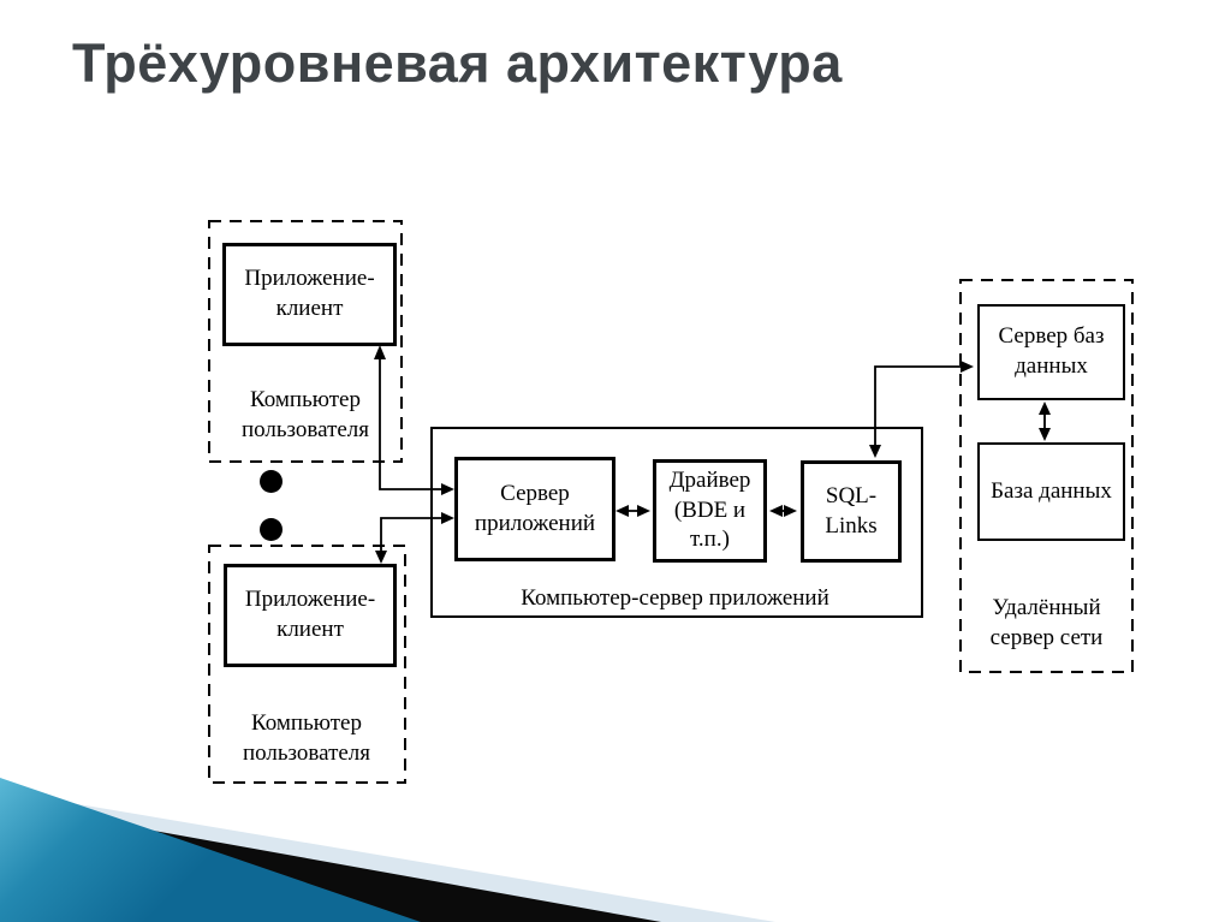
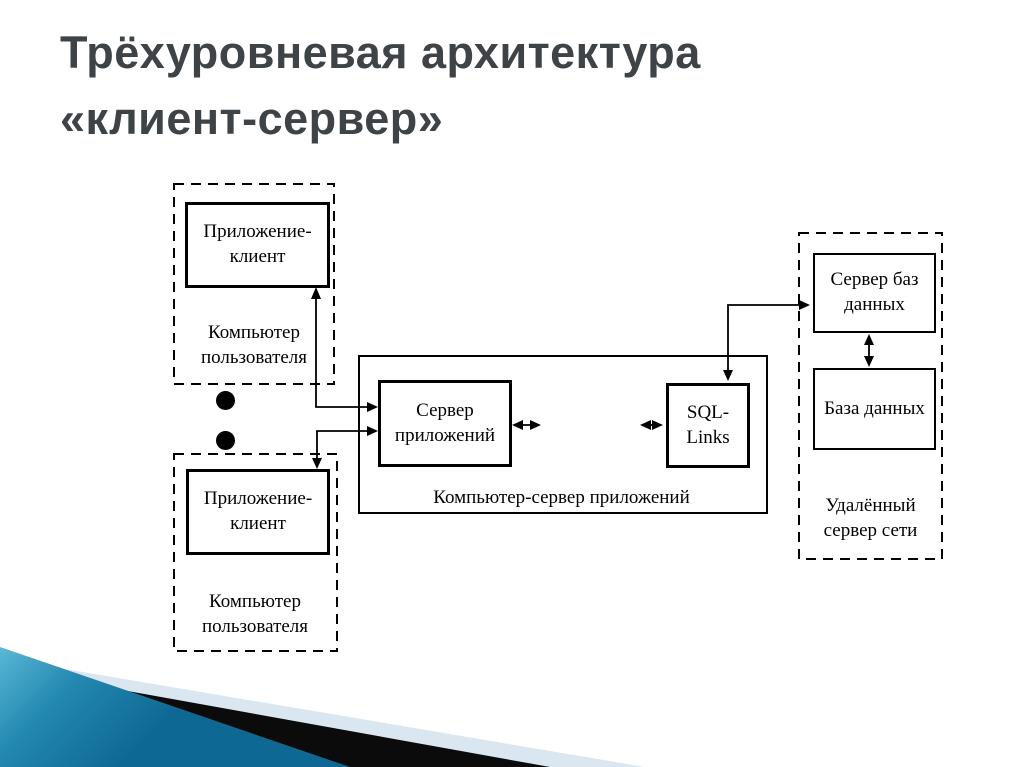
  Трёхуровневая архитектура
+ «клиент-сервер»
  Приложение-
  клиент
  Компьютер
  пользователя
  Приложение-
  клиент
  Компьютер
  пользователя
  Сервер
  приложений
- Драйвер
- (BDE и
- т.п.)
  SQL-
  Links
  Компьютер-сервер приложений
  Сервер баз
  данных
  База данных
  Удалённый
  сервер сети
